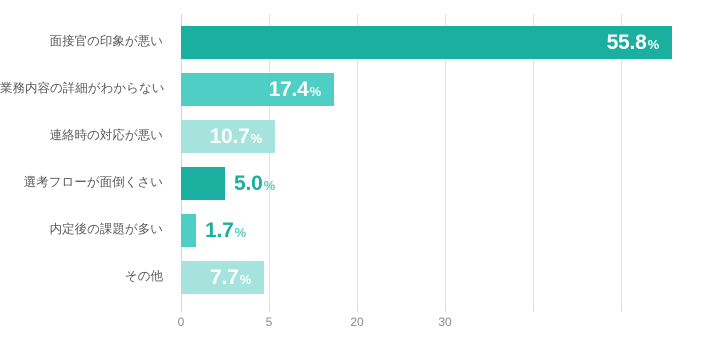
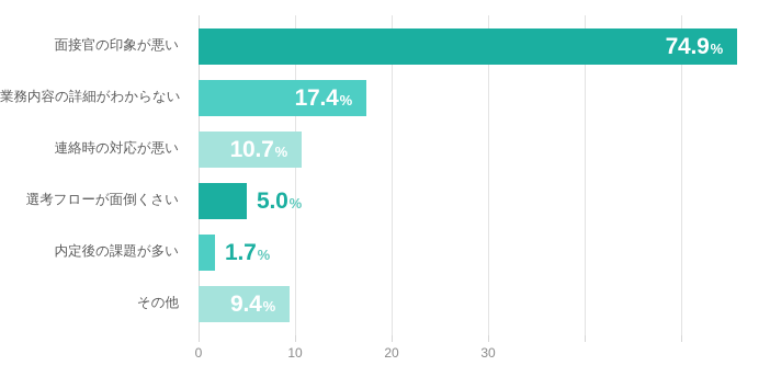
  面接官の印象が悪い
  業務内容の詳細がわからない
  連絡時の対応が悪い
  選考フローが面倒くさい
  内定後の課題が多い
  その他
- 55.8%
+ 74.9%
  17.4%
  10.7%
  5.0%
  1.7%
- 7.7%
+ 9.4%
  0
- 5
+ 10
  20
  30
